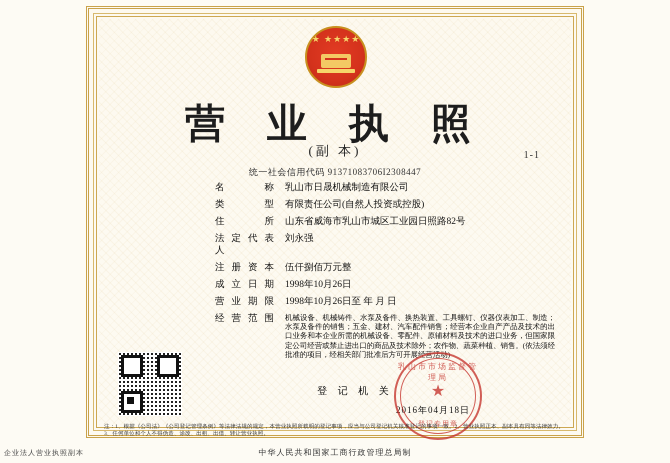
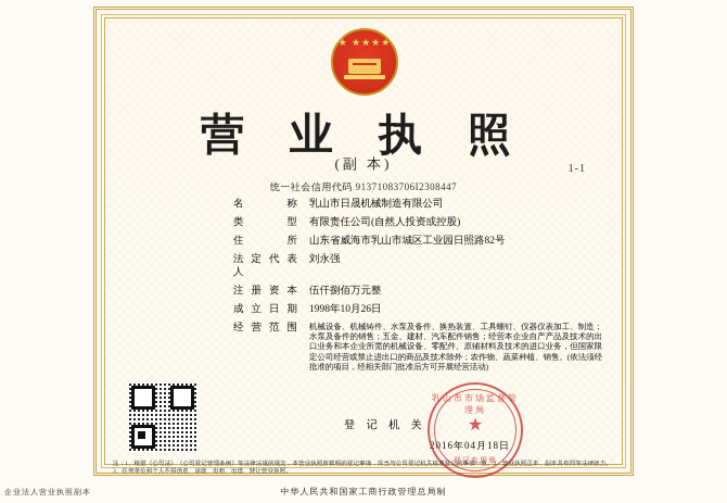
  ★ ★★★★
  营 业 执 照
  (副 本)
  1-1
  统一社会信用代码 91371083706I2308447
  名称
  乳山市日晟机械制造有限公司
  类型
  有限责任公司(自然人投资或控股)
  住所
  山东省威海市乳山市城区工业园日照路82号
  法定代表人
  刘永强
  注册资本
  伍仟捌佰万元整
  成立日期
  1998年10月26日
- 营业期限
- 1998年10月26日至 年 月 日
  经营范围
  机械设备、机械铸件、水泵及备件、换热装置、工具螺钉、仪器仪表加工、制造；水泵及备件的销售；五金、建材、汽车配件销售；经营本企业自产产品及技术的出口业务和本企业所需的机械设备、零配件、原辅材料及技术的进口业务，但国家限定公司经营或禁止进出口的商品及技术除外；农作物、蔬菜种植、销售。(依法须经批准的项目，经相关部门批准后方可开展经营活动)
  登 记 机 关
  2016年04月18日
  乳山市市场监督管理局
  ★
  登记专用章
  企业法人营业执照副本
  中华人民共和国家工商行政管理总局制
